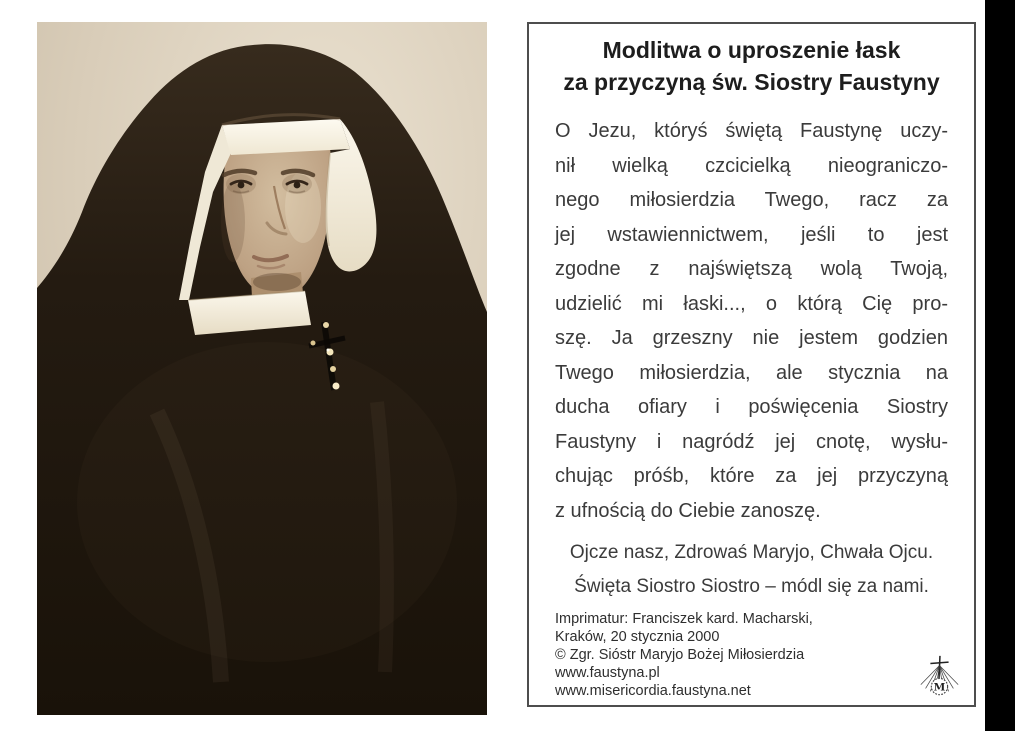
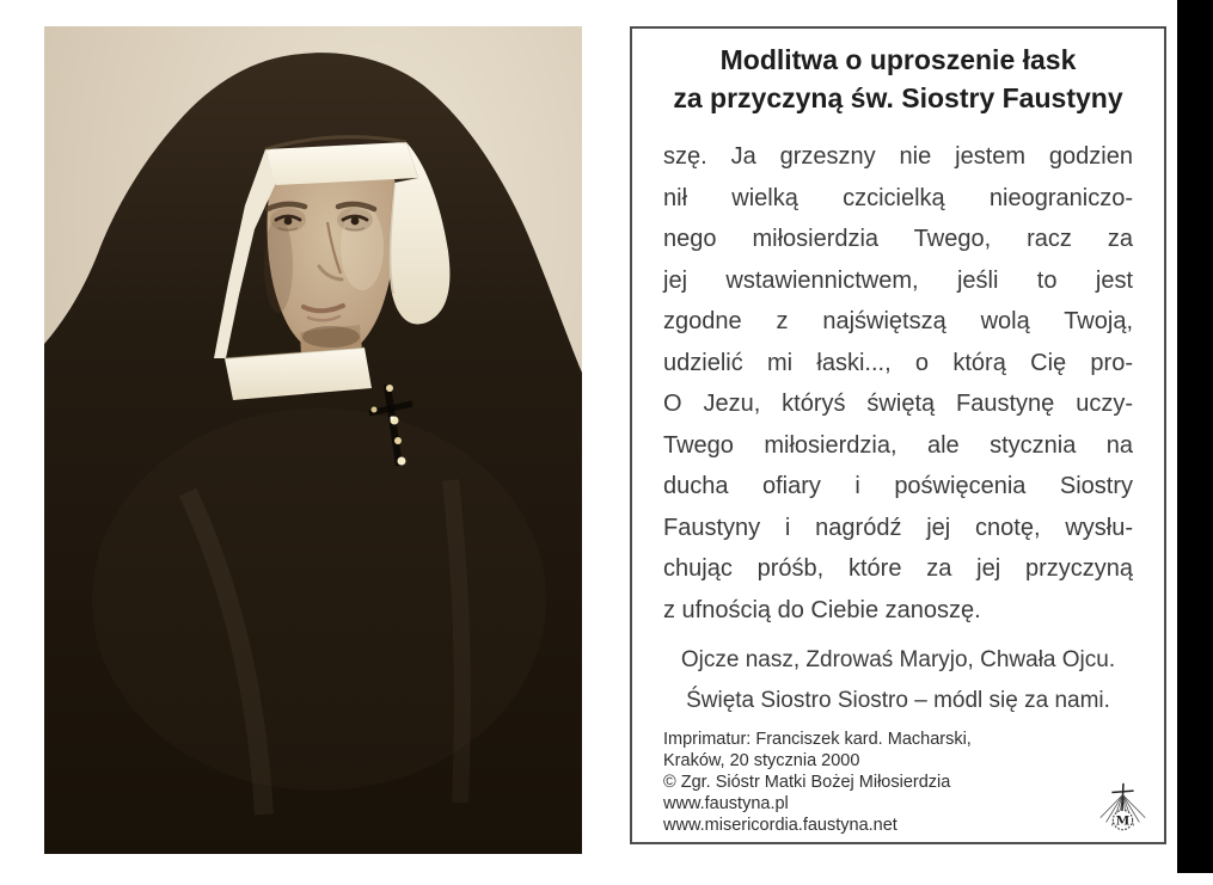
  Modlitwa o uproszenie łask
  za przyczyną św. Siostry Faustyny
- O Jezu, któryś świętą Faustynę uczy-
+ szę. Ja grzeszny nie jestem godzien
  nił wielką czcicielką nieograniczo-
  nego miłosierdzia Twego, racz za
  jej wstawiennictwem, jeśli to jest
  zgodne z najświętszą wolą Twoją,
  udzielić mi łaski..., o którą Cię pro-
- szę. Ja grzeszny nie jestem godzien
+ O Jezu, któryś świętą Faustynę uczy-
  Twego miłosierdzia, ale stycznia na
  ducha ofiary i poświęcenia Siostry
  Faustyny i nagródź jej cnotę, wysłu-
  chując próśb, które za jej przyczyną
  z ufnością do Ciebie zanoszę.
  Ojcze nasz, Zdrowaś Maryjo, Chwała Ojcu.
  Święta Siostro Siostro – módl się za nami.
  Imprimatur: Franciszek kard. Macharski,
  Kraków, 20 stycznia 2000
- © Zgr. Sióstr Maryjo Bożej Miłosierdzia
+ © Zgr. Sióstr Matki Bożej Miłosierdzia
  www.faustyna.pl
  www.misericordia.faustyna.net
  M
